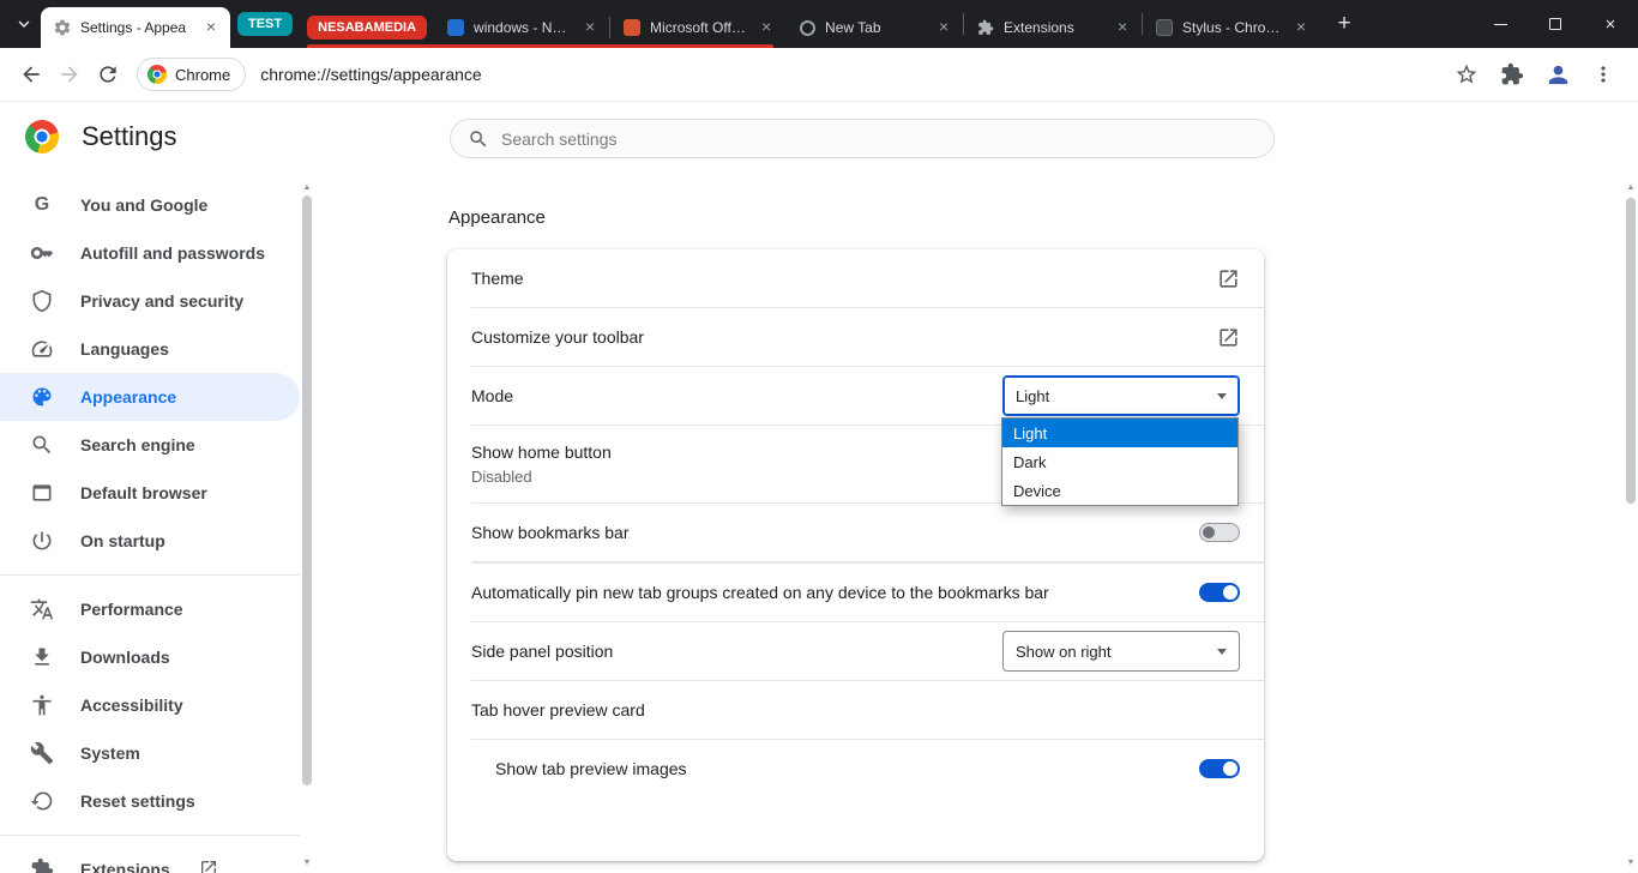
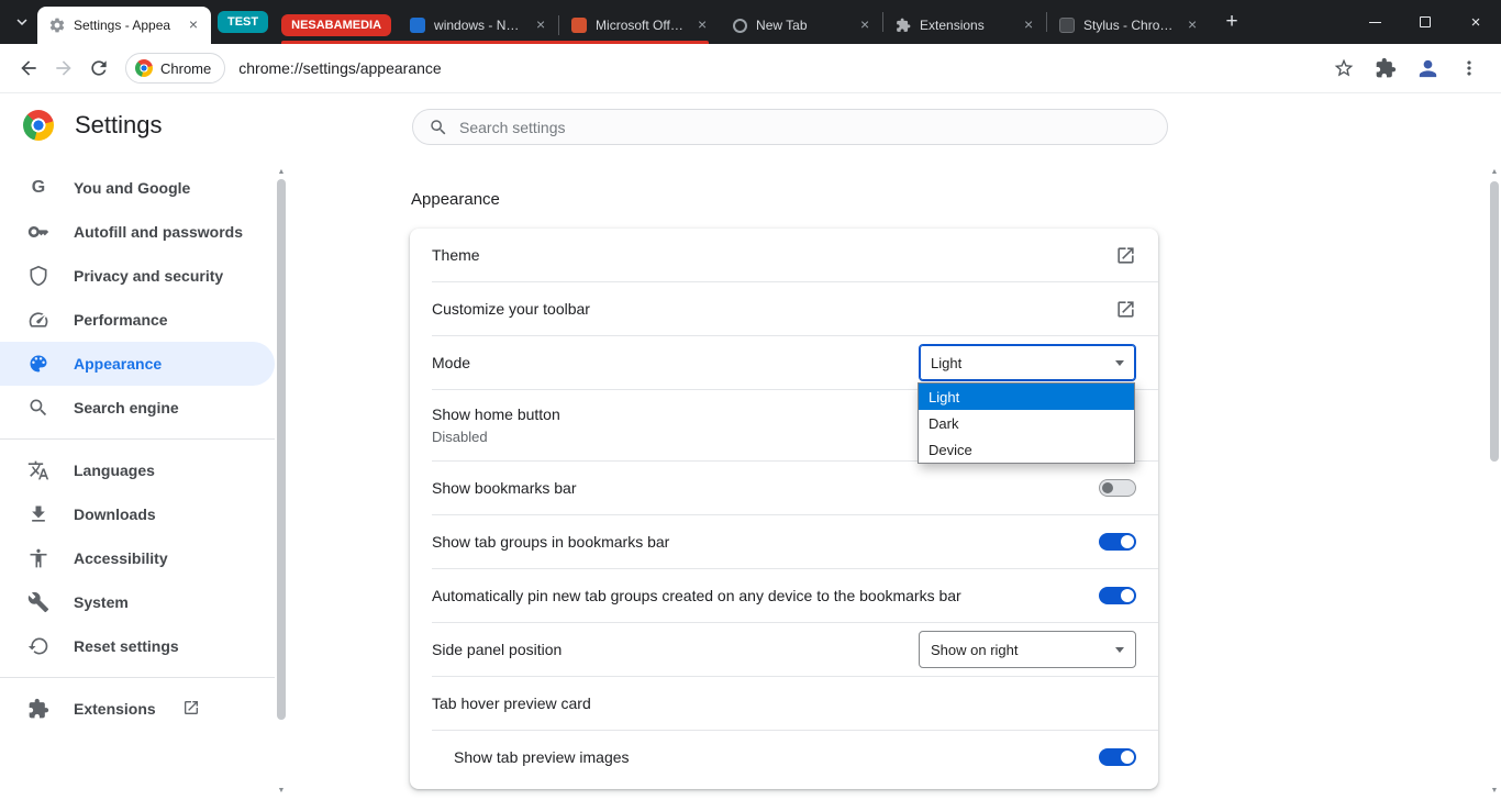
  Settings - Appea
  ×
  TEST
  NESABAMEDIA
  windows - Nesa
  ×
  Microsoft Office
  ×
  New Tab
  ×
  Extensions
  ×
  Stylus - Chrome
  ×
  +
  ×
  Chrome
  chrome://settings/appearance
  Settings
  Search settings
  G
  You and Google
  Autofill and passwords
  Privacy and security
- Languages
+ Performance
  Appearance
  Search engine
- Default browser
- On startup
- Performance
+ Languages
  Downloads
  Accessibility
  System
  Reset settings
  Extensions
  Appearance
  Theme
  Customize your toolbar
  Mode
  Light
  Show home button
  Disabled
  Show bookmarks bar
+ Show tab groups in bookmarks bar
  Automatically pin new tab groups created on any device to the bookmarks bar
  Side panel position
  Show on right
  Tab hover preview card
  Show tab preview images
  Light
  Dark
  Device
